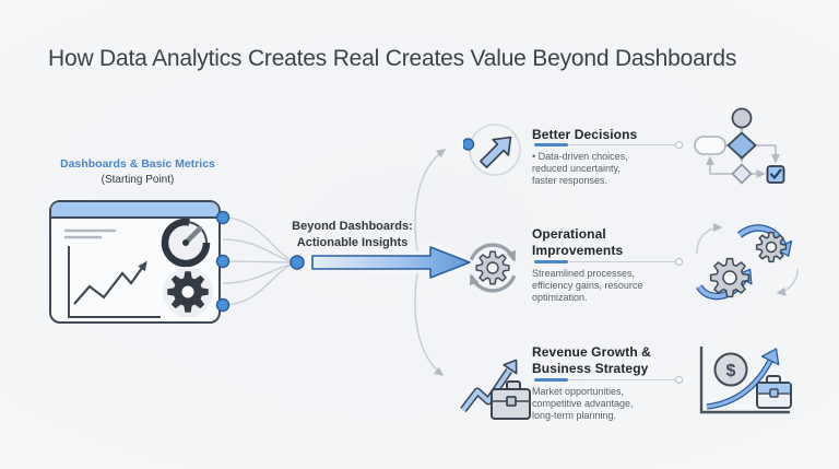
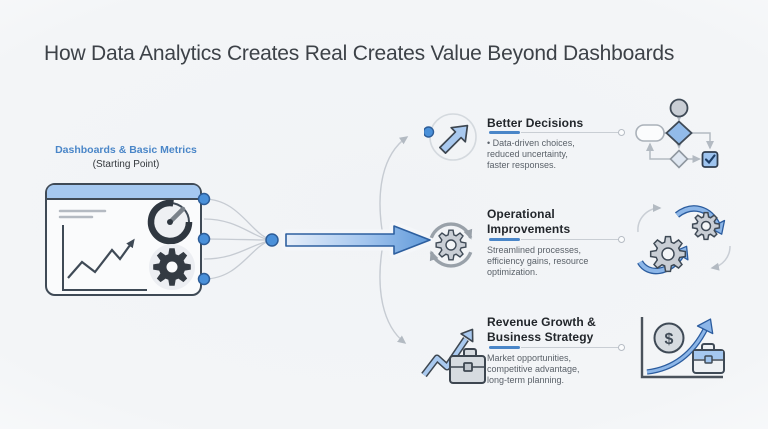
  How Data Analytics Creates Real Creates Value Beyond Dashboards
  Dashboards & Basic Metrics
  (Starting Point)
- Beyond Dashboards:
- Actionable Insights
  Better Decisions
  • Data-driven choices,
  reduced uncertainty,
  faster responses.
  Operational
  Improvements
  Streamlined processes,
  efficiency gains, resource
  optimization.
  Revenue Growth &
  Business Strategy
  Market opportunities,
  competitive advantage,
  long-term planning.
  $
